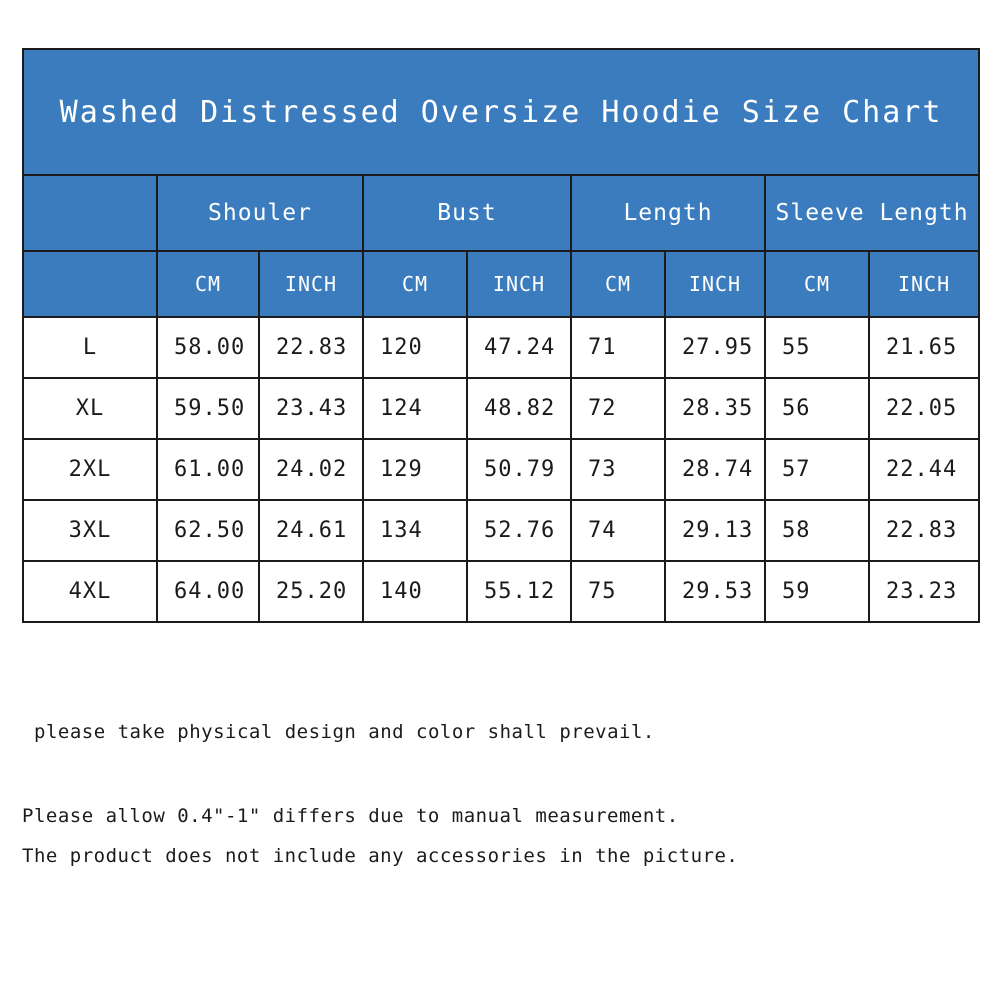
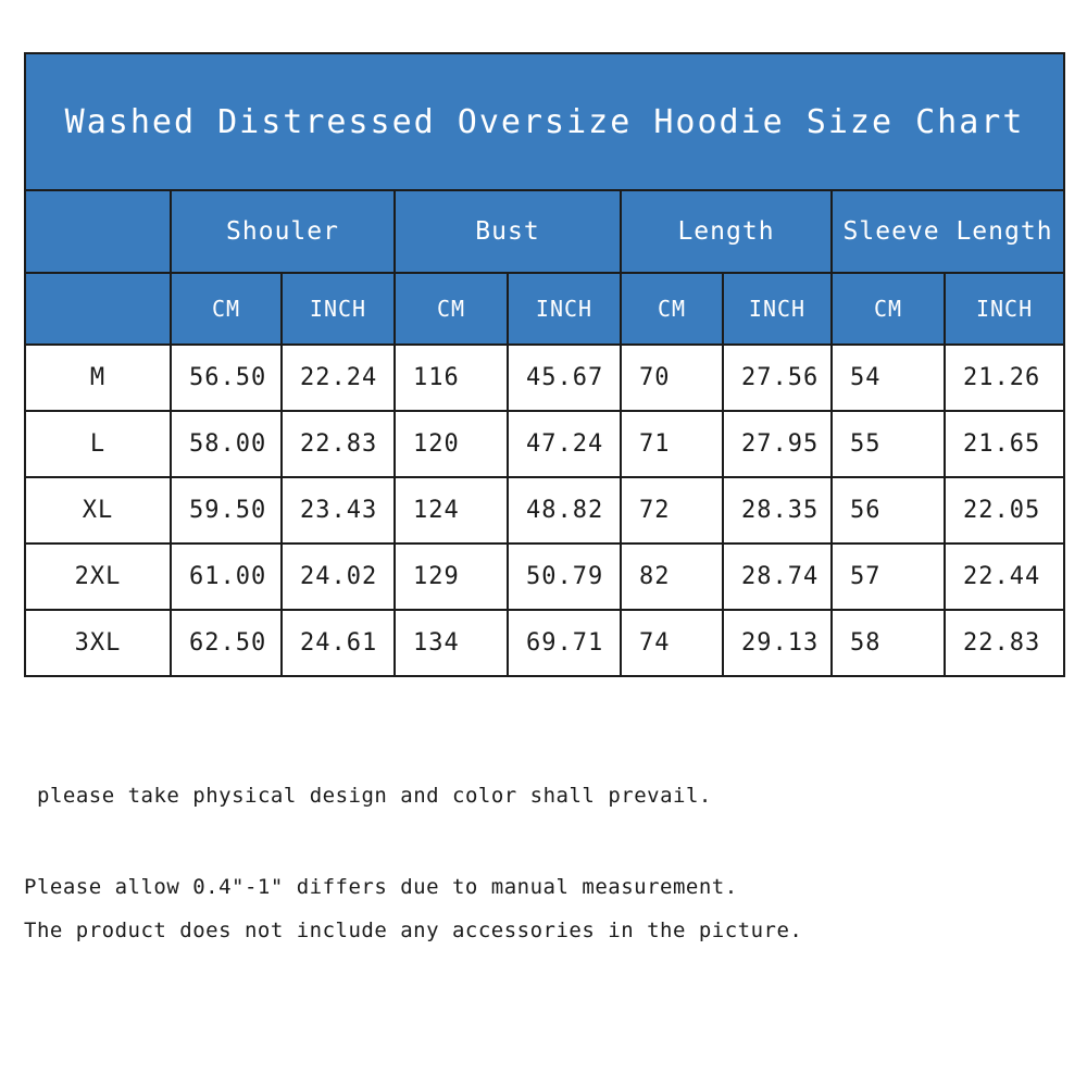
  Washed Distressed Oversize Hoodie Size Chart
  	Shouler	Bust	Length	Sleeve Length
  	CM	INCH	CM	INCH	CM	INCH	CM	INCH
+ M	56.50	22.24	116	45.67	70	27.56	54	21.26
  L	58.00	22.83	120	47.24	71	27.95	55	21.65
  XL	59.50	23.43	124	48.82	72	28.35	56	22.05
- 2XL	61.00	24.02	129	50.79	73	28.74	57	22.44
+ 2XL	61.00	24.02	129	50.79	82	28.74	57	22.44
- 3XL	62.50	24.61	134	52.76	74	29.13	58	22.83
+ 3XL	62.50	24.61	134	69.71	74	29.13	58	22.83
- 4XL	64.00	25.20	140	55.12	75	29.53	59	23.23
  please take physical design and color shall prevail.
  Please allow 0.4"-1" differs due to manual measurement.
  The product does not include any accessories in the picture.
